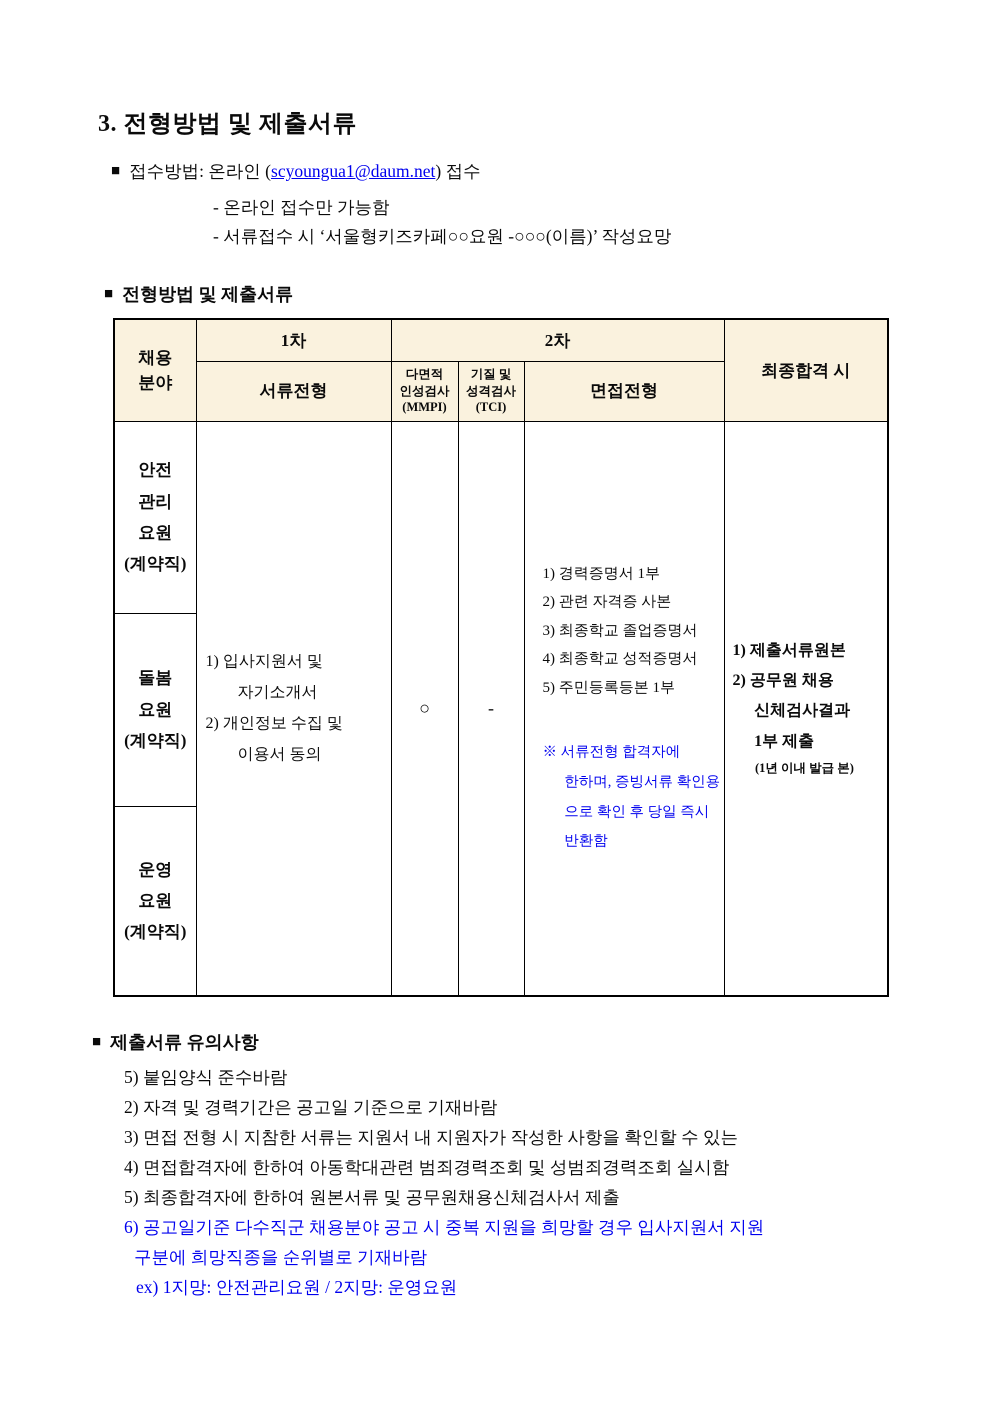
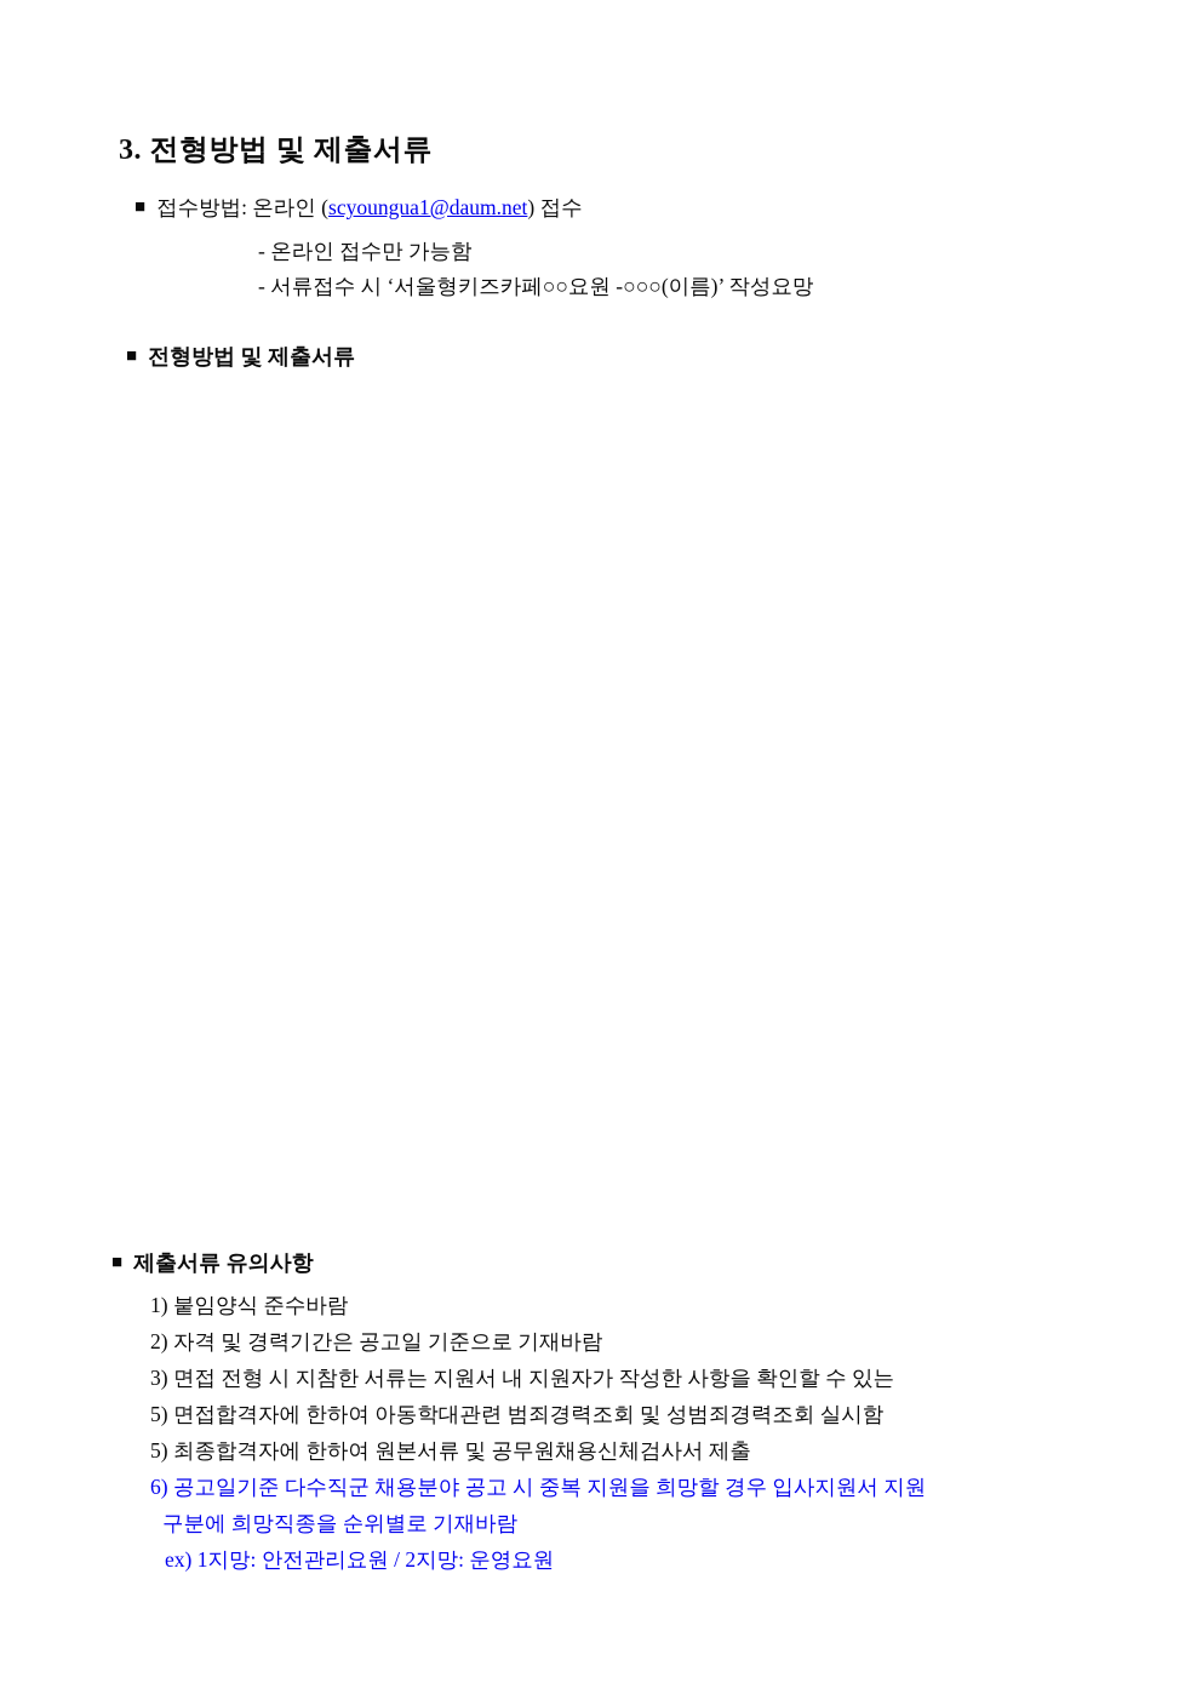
  3. 전형방법 및 제출서류
  ■ 접수방법: 온라인 (scyoungua1@daum.net) 접수
  - 온라인 접수만 가능함
  - 서류접수 시 ‘서울형키즈카페○○요원 -○○○(이름)’ 작성요망
  ■ 전형방법 및 제출서류
- 채용 분야	1차	2차	최종합격 시
- 서류전형	다면적 인성검사 (MMPI)	기질 및 성격검사 (TCI)	면접전형
- 안전 관리 요원 (계약직)	1) 입사지원서 및 자기소개서 2) 개인정보 수집 및 이용서 동의	○	-	1) 경력증명서 1부 2) 관련 자격증 사본 3) 최종학교 졸업증명서 4) 최종학교 성적증명서 5) 주민등록등본 1부 ※ 서류전형 합격자에 한하며, 증빙서류 확인용 으로 확인 후 당일 즉시 반환함	1) 제출서류원본 2) 공무원 채용 신체검사결과 1부 제출 (1년 이내 발급 본)
- 돌봄 요원 (계약직)
- 운영 요원 (계약직)
  ■ 제출서류 유의사항
- 5) 붙임양식 준수바람
+ 1) 붙임양식 준수바람
  2) 자격 및 경력기간은 공고일 기준으로 기재바람
  3) 면접 전형 시 지참한 서류는 지원서 내 지원자가 작성한 사항을 확인할 수 있는
- 4) 면접합격자에 한하여 아동학대관련 범죄경력조회 및 성범죄경력조회 실시함
+ 5) 면접합격자에 한하여 아동학대관련 범죄경력조회 및 성범죄경력조회 실시함
  5) 최종합격자에 한하여 원본서류 및 공무원채용신체검사서 제출
  6) 공고일기준 다수직군 채용분야 공고 시 중복 지원을 희망할 경우 입사지원서 지원
  구분에 희망직종을 순위별로 기재바람
  ex) 1지망: 안전관리요원 / 2지망: 운영요원
